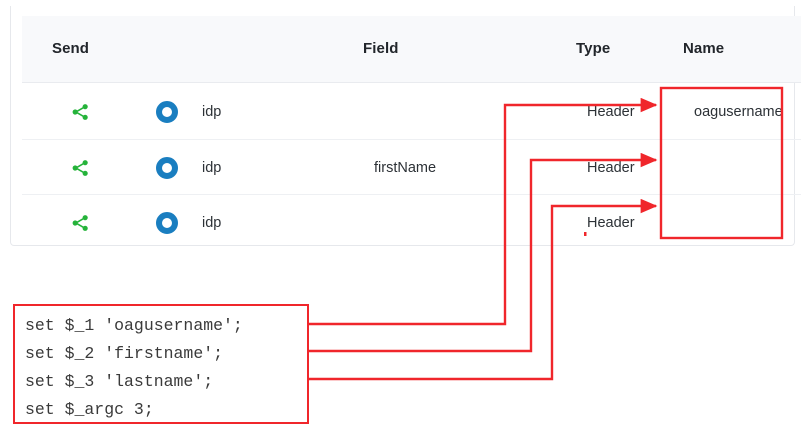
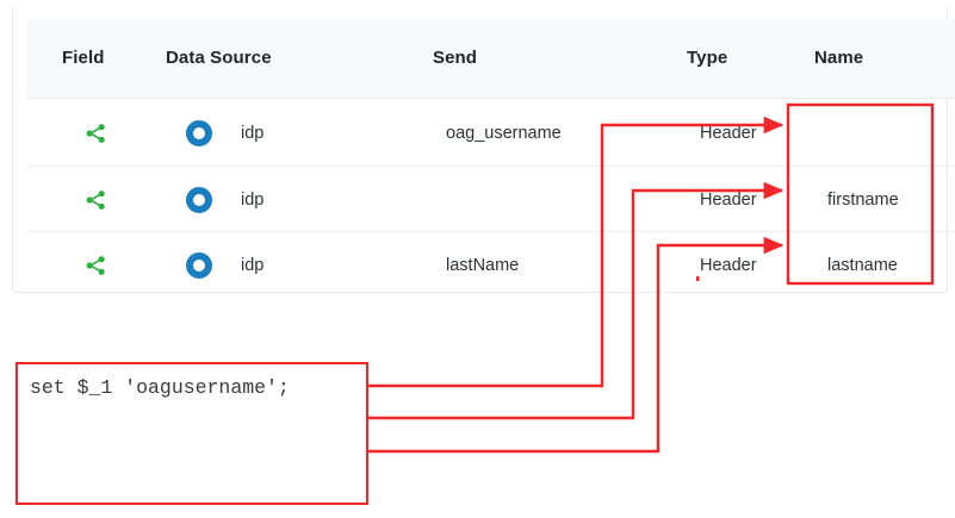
- Send
+ Field
+ Data Source
- Field
+ Send
  Type
  Name
  idp
+ oag_username
  Header
- oagusername
  idp
- firstName
  Header
+ firstname
  idp
+ lastName
  Header
+ lastname
  set $_1 'oagusername';
- set $_2 'firstname';
- set $_3 'lastname';
- set $_argc 3;
